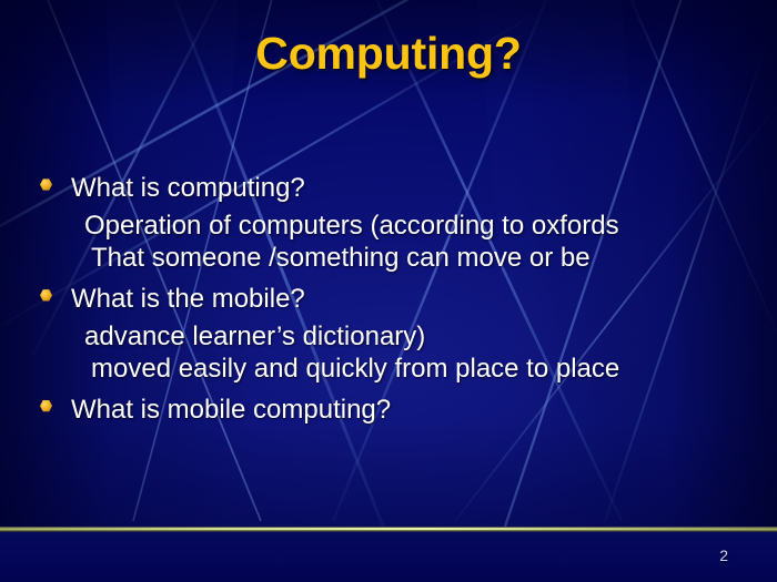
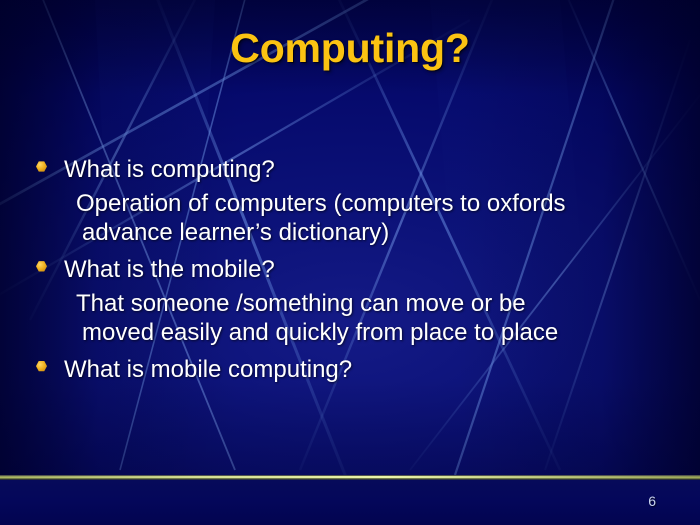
  Computing?
  What is computing?
- Operation of computers (according to oxfords
+ Operation of computers (computers to oxfords
- That someone /something can move or be
+ advance learner’s dictionary)
  What is the mobile?
- advance learner’s dictionary)
+ That someone /something can move or be
  moved easily and quickly from place to place
  What is mobile computing?
- 2
+ 6
